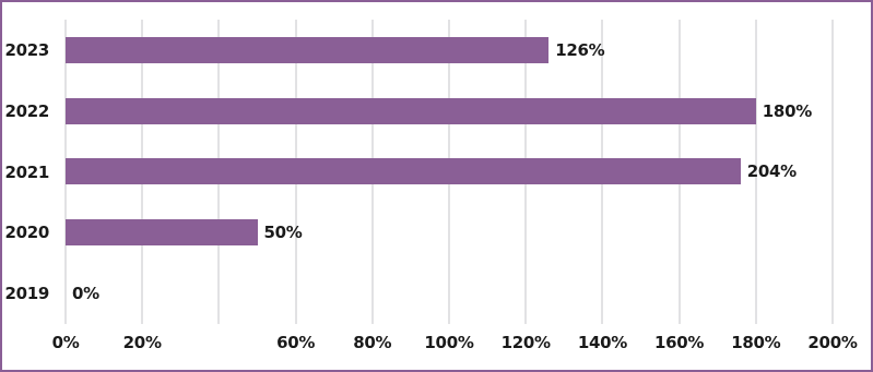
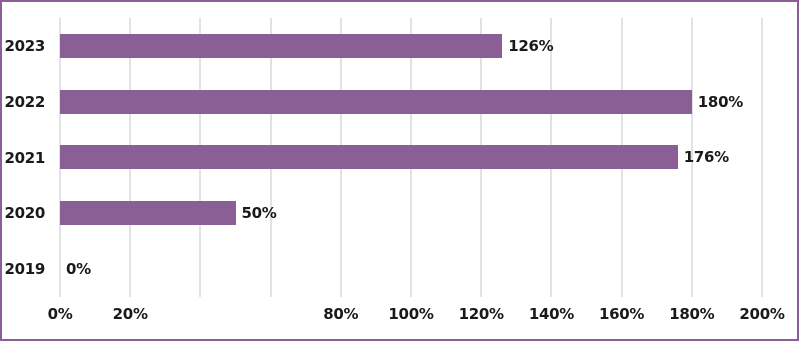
  2023
  126%
  2022
  180%
  2021
- 204%
+ 176%
  2020
  50%
  2019
  0%
  0%
  20%
- 60%
  80%
  100%
  120%
  140%
  160%
  180%
  200%
